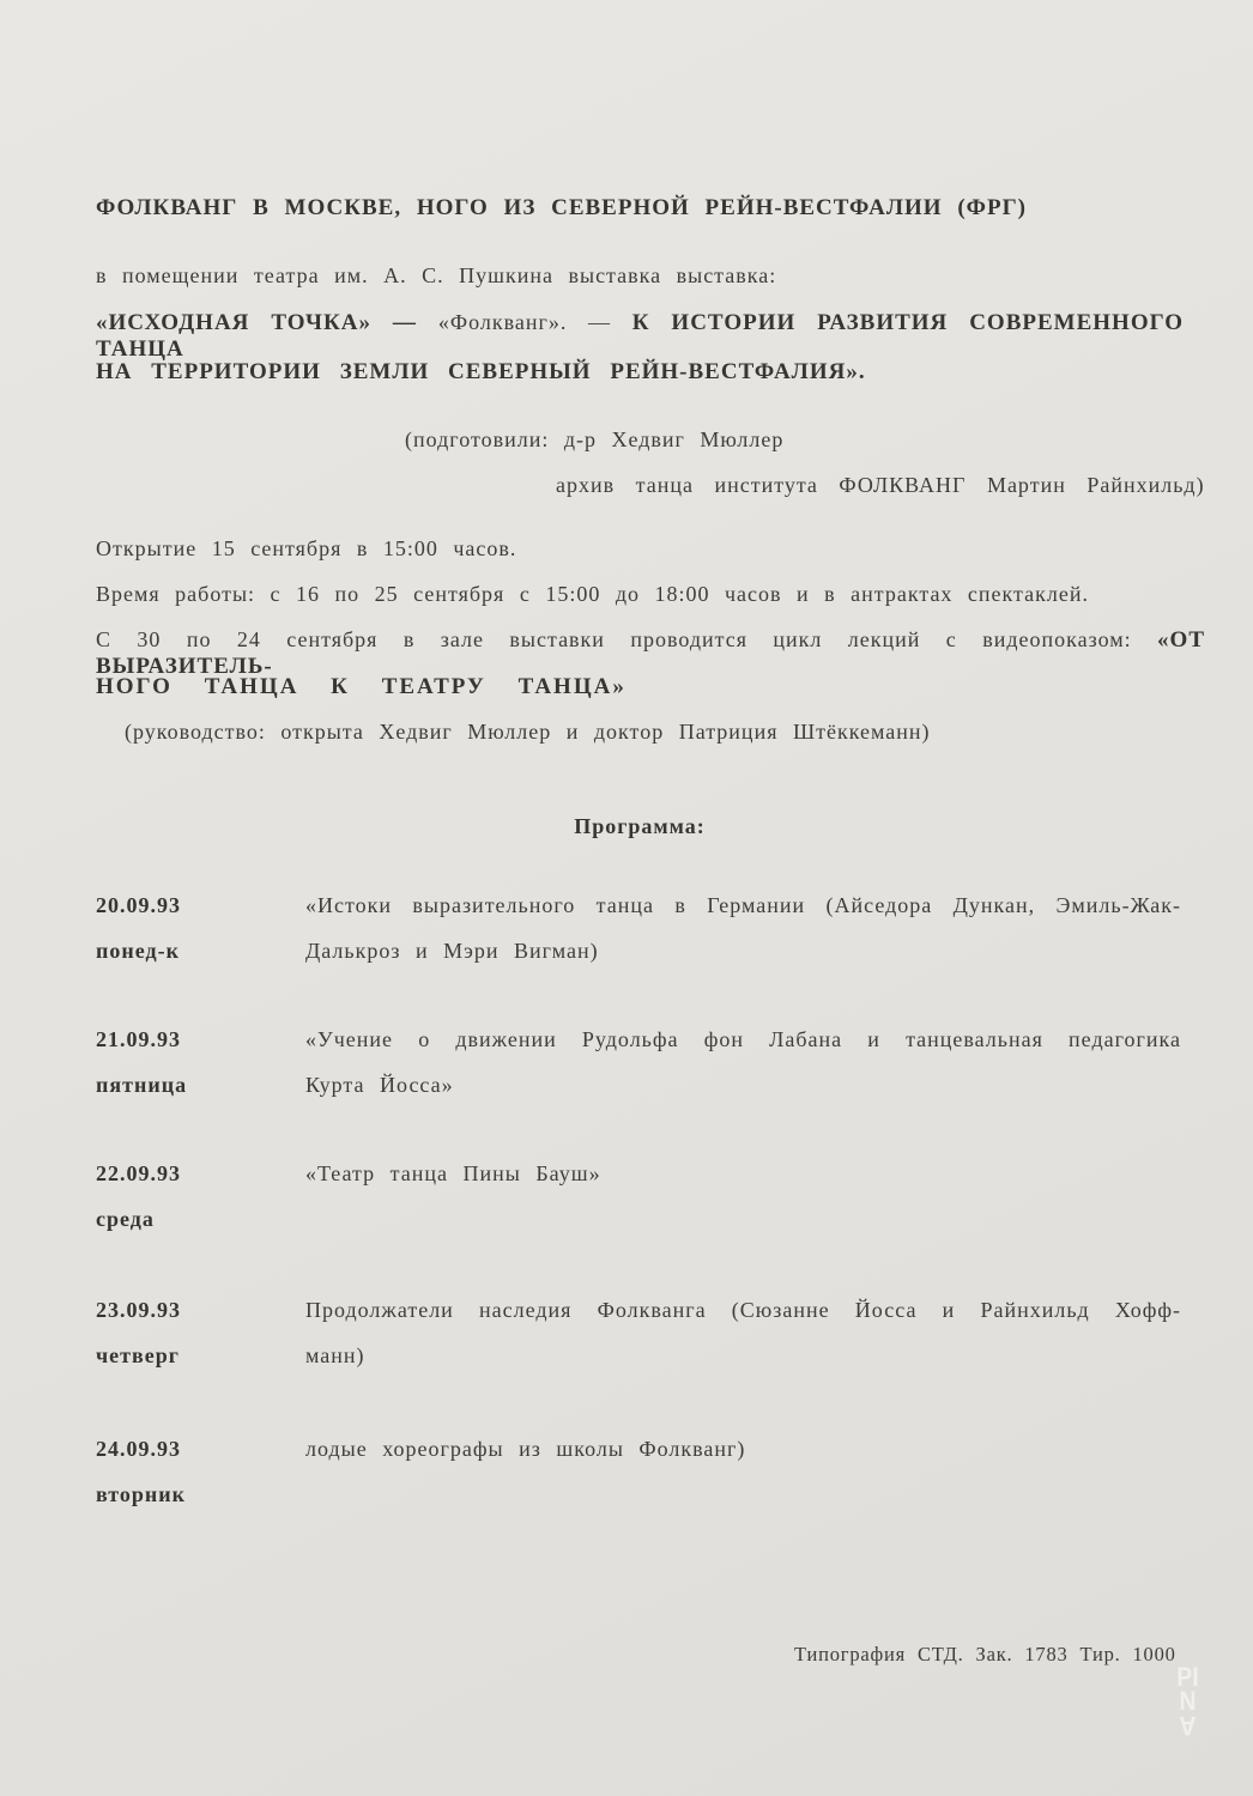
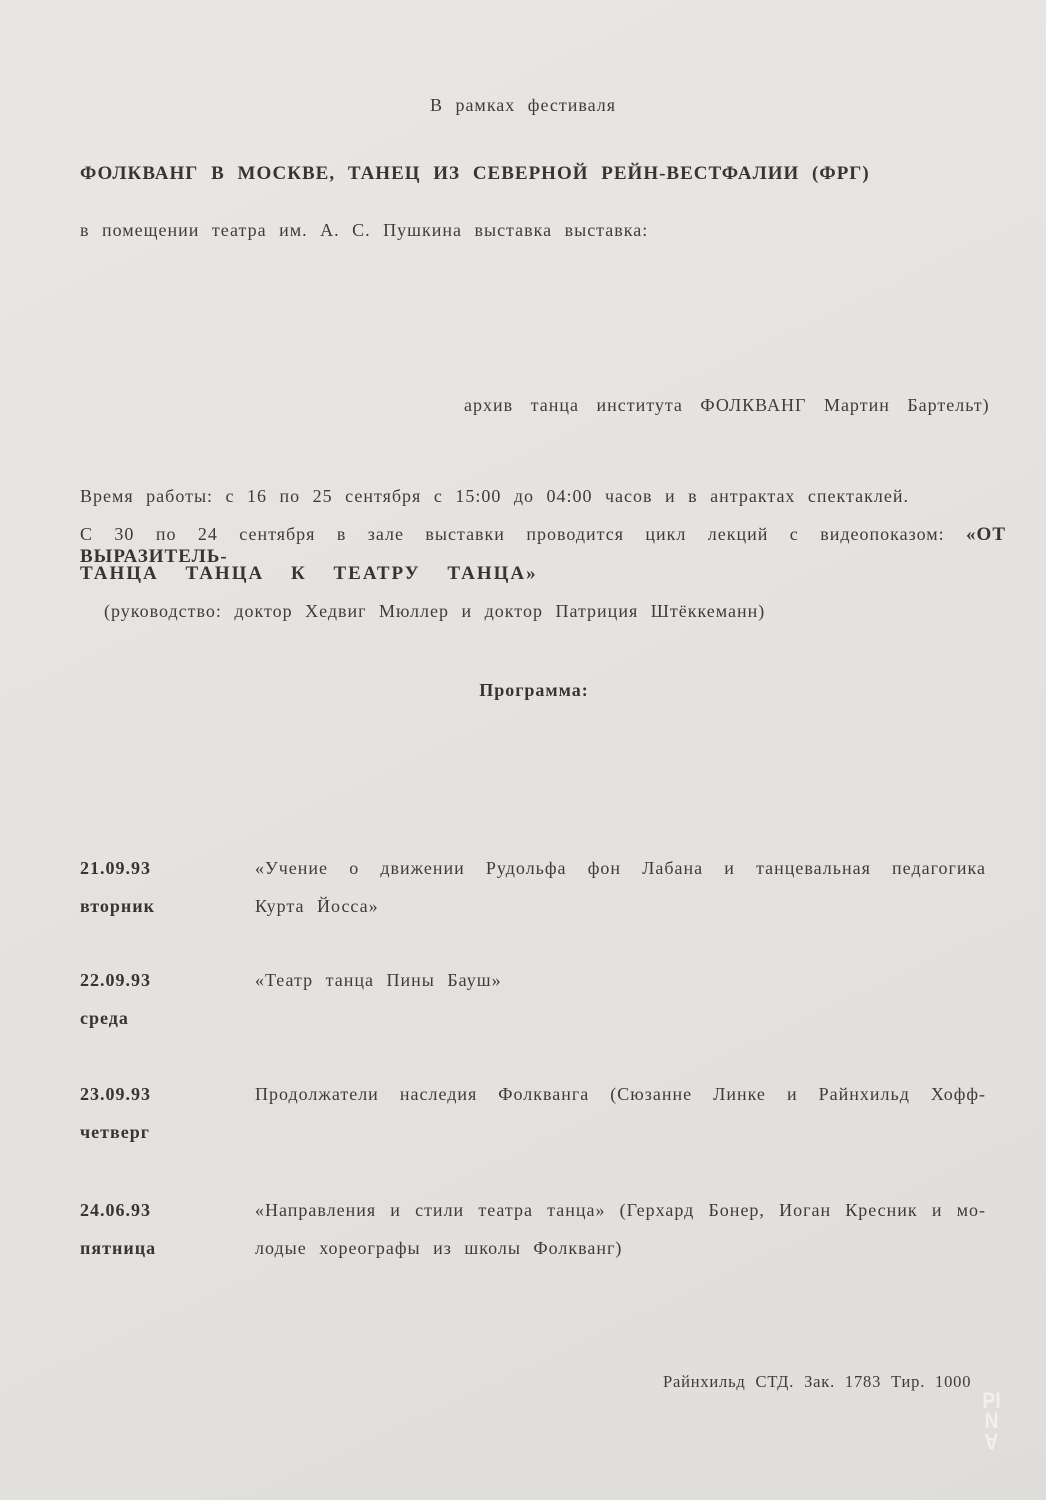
+ В рамках фестиваля
- ФОЛКВАНГ В МОСКВЕ, НОГО ИЗ СЕВЕРНОЙ РЕЙН-ВЕСТФАЛИИ (ФРГ)
+ ФОЛКВАНГ В МОСКВЕ, ТАНЕЦ ИЗ СЕВЕРНОЙ РЕЙН-ВЕСТФАЛИИ (ФРГ)
  в помещении театра им. А. С. Пушкина выставка выставка:
- «ИСХОДНАЯ ТОЧКА» — «Фолкванг». — К ИСТОРИИ РАЗВИТИЯ СОВРЕМЕННОГО ТАНЦА
- НА ТЕРРИТОРИИ ЗЕМЛИ СЕВЕРНЫЙ РЕЙН-ВЕСТФАЛИЯ».
- (подготовили: д-р Хедвиг Мюллер
- архив танца института ФОЛКВАНГ Мартин Райнхильд)
+ архив танца института ФОЛКВАНГ Мартин Бартельт)
- Открытие 15 сентября в 15:00 часов.
- Время работы: с 16 по 25 сентября с 15:00 до 18:00 часов и в антрактах спектаклей.
+ Время работы: с 16 по 25 сентября с 15:00 до 04:00 часов и в антрактах спектаклей.
  С 30 по 24 сентября в зале выставки проводится цикл лекций с видеопоказом: «ОТ ВЫРАЗИТЕЛЬ-
- НОГО ТАНЦА К ТЕАТРУ ТАНЦА»
+ ТАНЦА ТАНЦА К ТЕАТРУ ТАНЦА»
- (руководство: открыта Хедвиг Мюллер и доктор Патриция Штёккеманн)
+ (руководство: доктор Хедвиг Мюллер и доктор Патриция Штёккеманн)
  Программа:
- 20.09.93
- понед-к
- «Истоки выразительного танца в Германии (Айседора Дункан, Эмиль-Жак-
- Далькроз и Мэри Вигман)
  21.09.93
- пятница
+ вторник
  «Учение о движении Рудольфа фон Лабана и танцевальная педагогика
  Курта Йосса»
  22.09.93
  среда
  «Театр танца Пины Бауш»
  23.09.93
  четверг
- Продолжатели наследия Фолкванга (Сюзанне Йосса и Райнхильд Хофф-
+ Продолжатели наследия Фолкванга (Сюзанне Линке и Райнхильд Хофф-
- манн)
- 24.09.93
+ 24.06.93
- вторник
+ пятница
+ «Направления и стили театра танца» (Герхард Бонер, Иоган Кресник и мо-
  лодые хореографы из школы Фолкванг)
- Типография СТД. Зак. 1783 Тир. 1000
+ Райнхильд СТД. Зак. 1783 Тир. 1000
